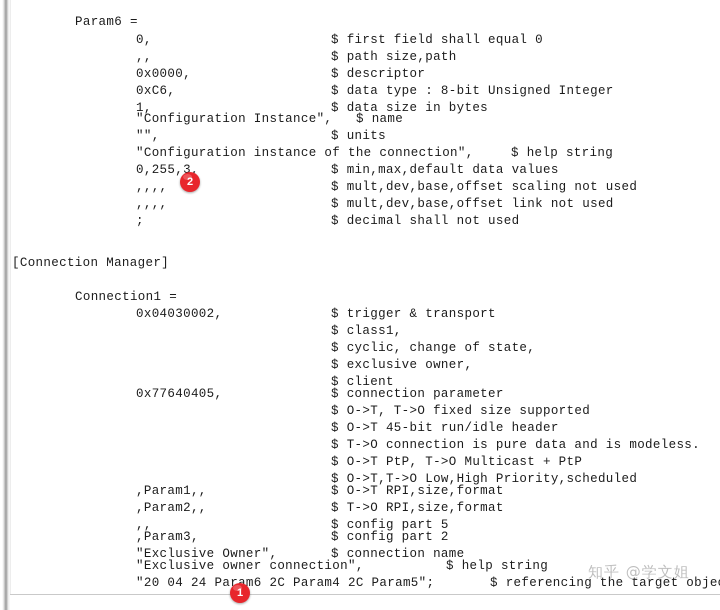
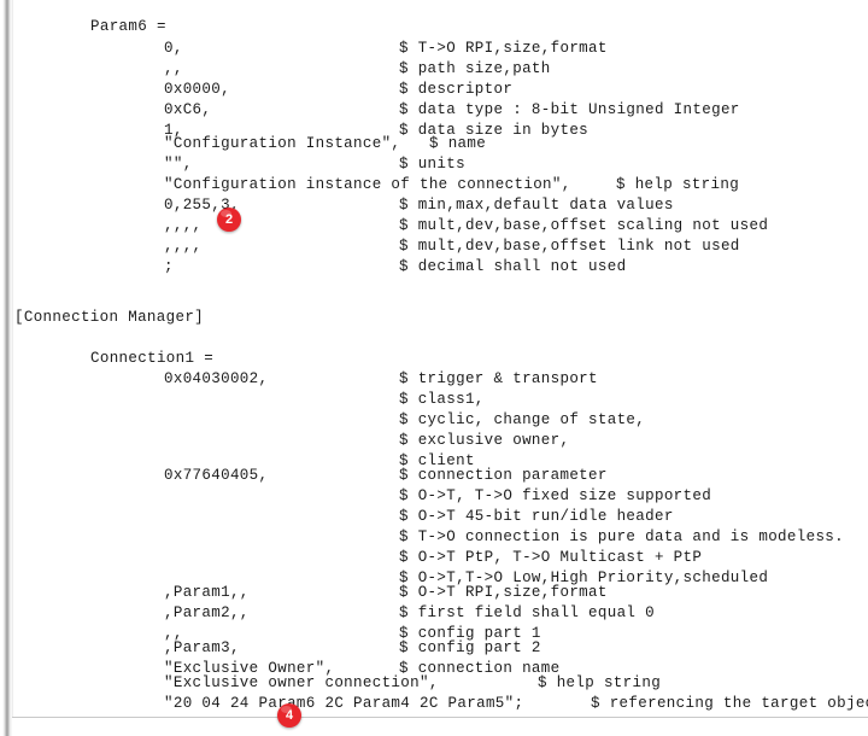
  Param6 =
  0,
- $ first field shall equal 0
+ $ T->O RPI,size,format
  ,,
  $ path size,path
  0x0000,
  $ descriptor
  0xC6,
  $ data type : 8-bit Unsigned Integer
  1,
  $ data size in bytes
  "Configuration Instance",
  $ name
  "",
  $ units
  "Configuration instance of the connection",
  $ help string
  0,255,3,
  $ min,max,default data values
  ,,,,
  $ mult,dev,base,offset scaling not used
  ,,,,
  $ mult,dev,base,offset link not used
  ;
  $ decimal shall not used
  [Connection Manager]
  Connection1 =
  0x04030002,
  $ trigger & transport
  $ class1,
  $ cyclic, change of state,
  $ exclusive owner,
  $ client
  0x77640405,
  $ connection parameter
  $ O->T, T->O fixed size supported
  $ O->T 45-bit run/idle header
  $ T->O connection is pure data and is modeless.
  $ O->T PtP, T->O Multicast + PtP
  $ O->T,T->O Low,High Priority,scheduled
  ,Param1,,
  $ O->T RPI,size,format
  ,Param2,,
- $ T->O RPI,size,format
+ $ first field shall equal 0
  ,,
- $ config part 5
+ $ config part 1
  ,Param3,
  $ config part 2
  "Exclusive Owner",
  $ connection name
  "Exclusive owner connection",
  $ help string
  "20 04 24 Parm6 2C Param4 2C Param5";
  $ referencing the target obje
- 知乎 @学文姐
  2
- 1
+ 4
